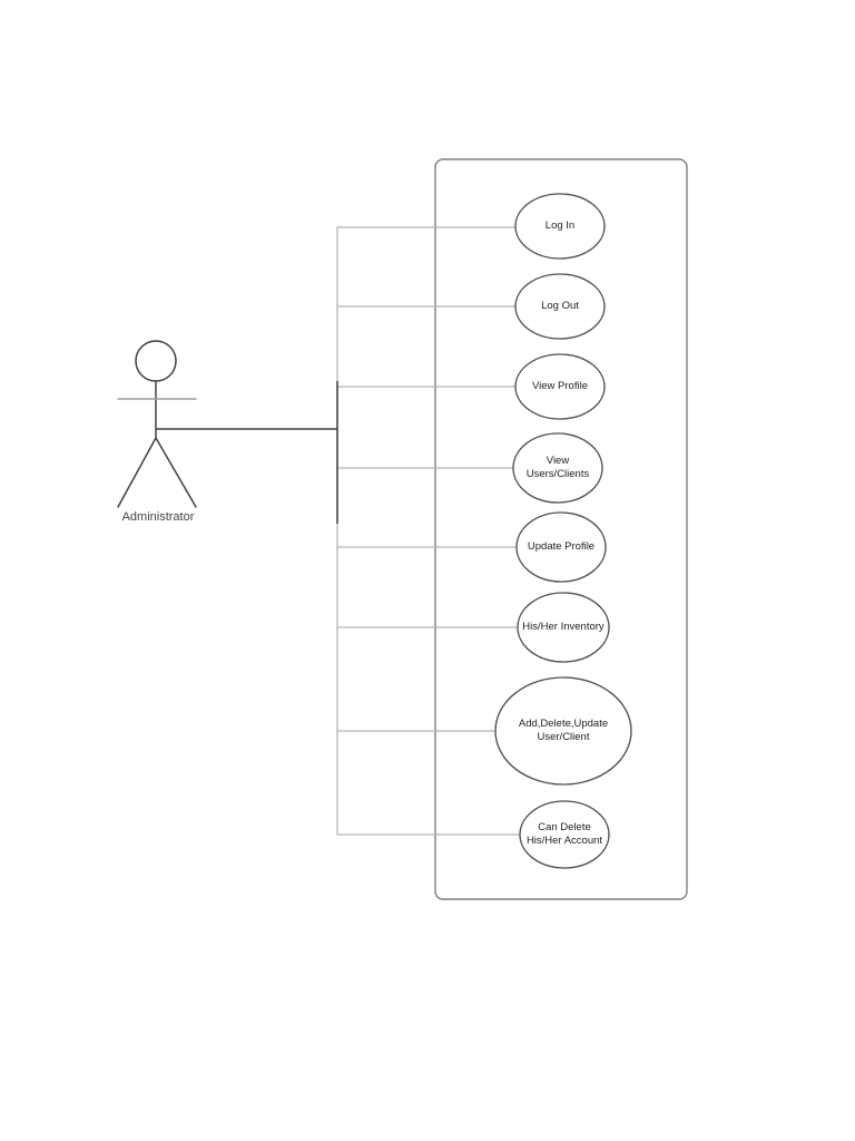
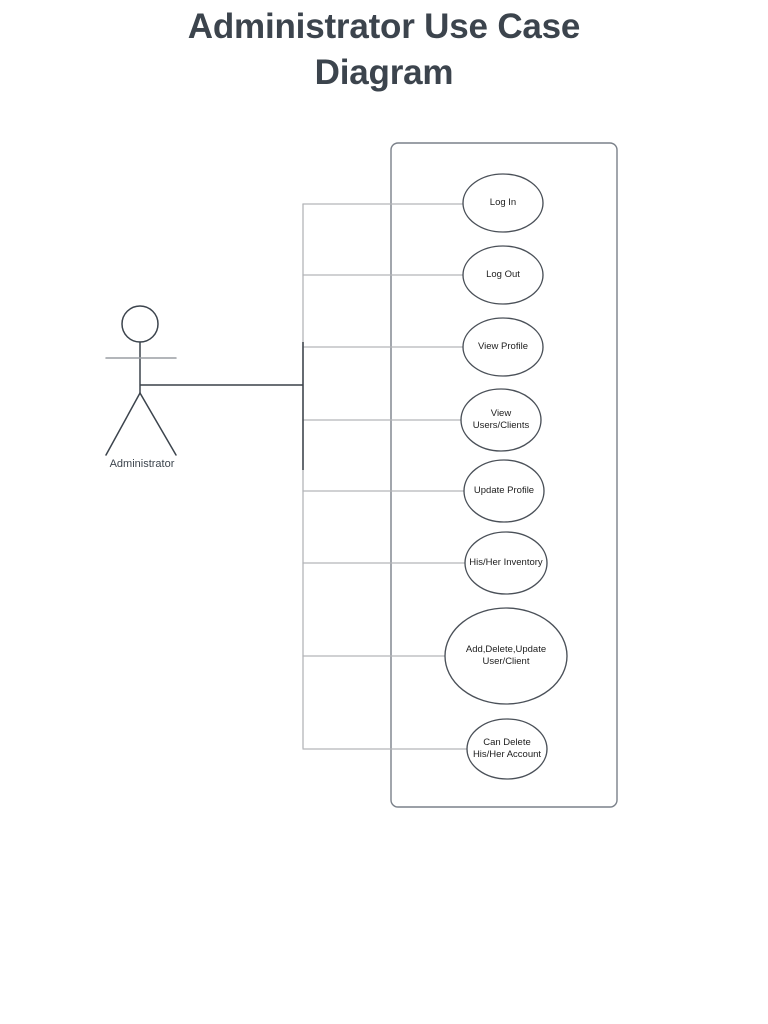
+ Administrator Use Case
+ Diagram
  Log In
  Log Out
  View Profile
  View
  Users/Clients
  Update Profile
  His/Her Inventory
  Add,Delete,Update
  User/Client
  Can Delete
  His/Her Account
  Administrator
